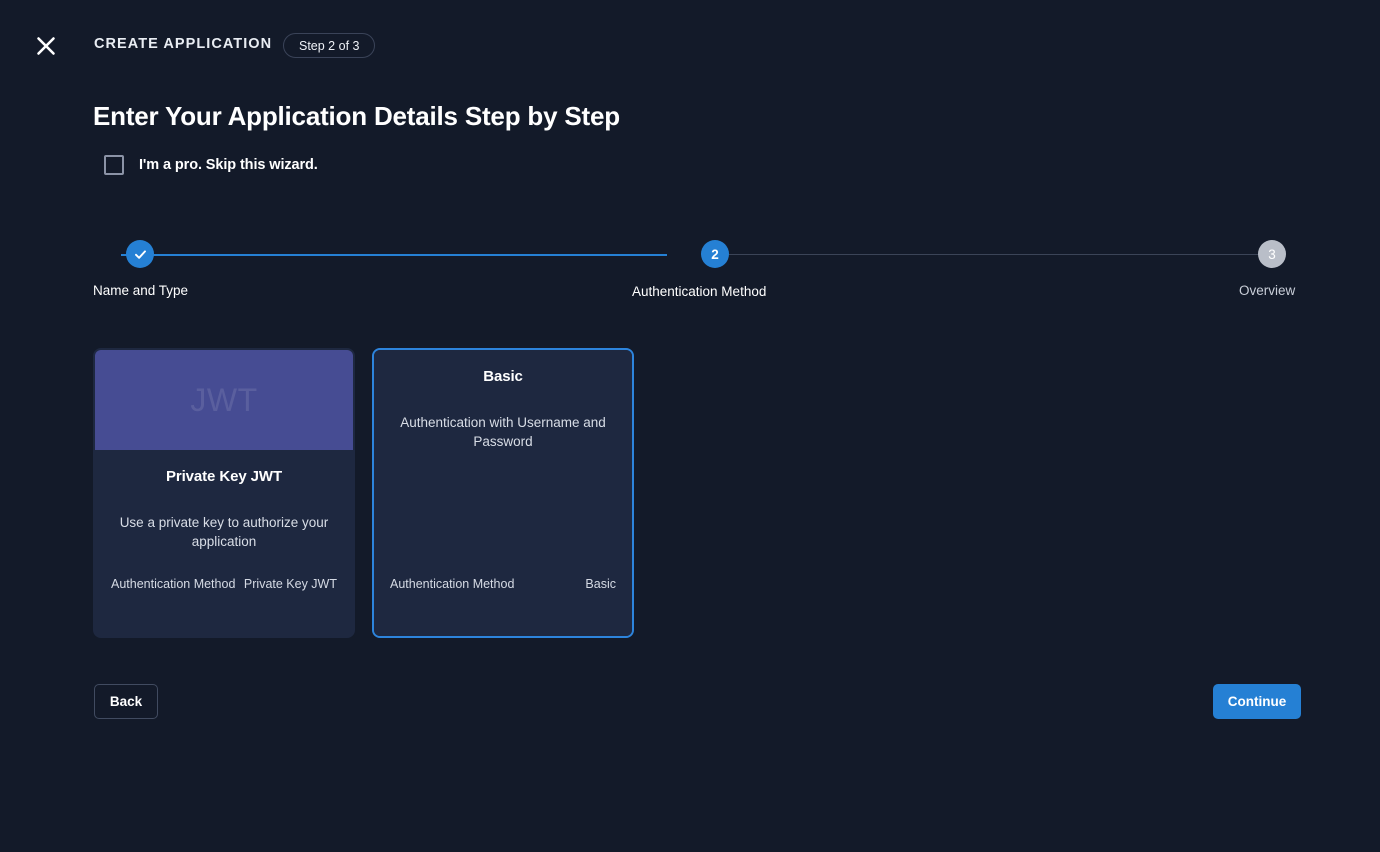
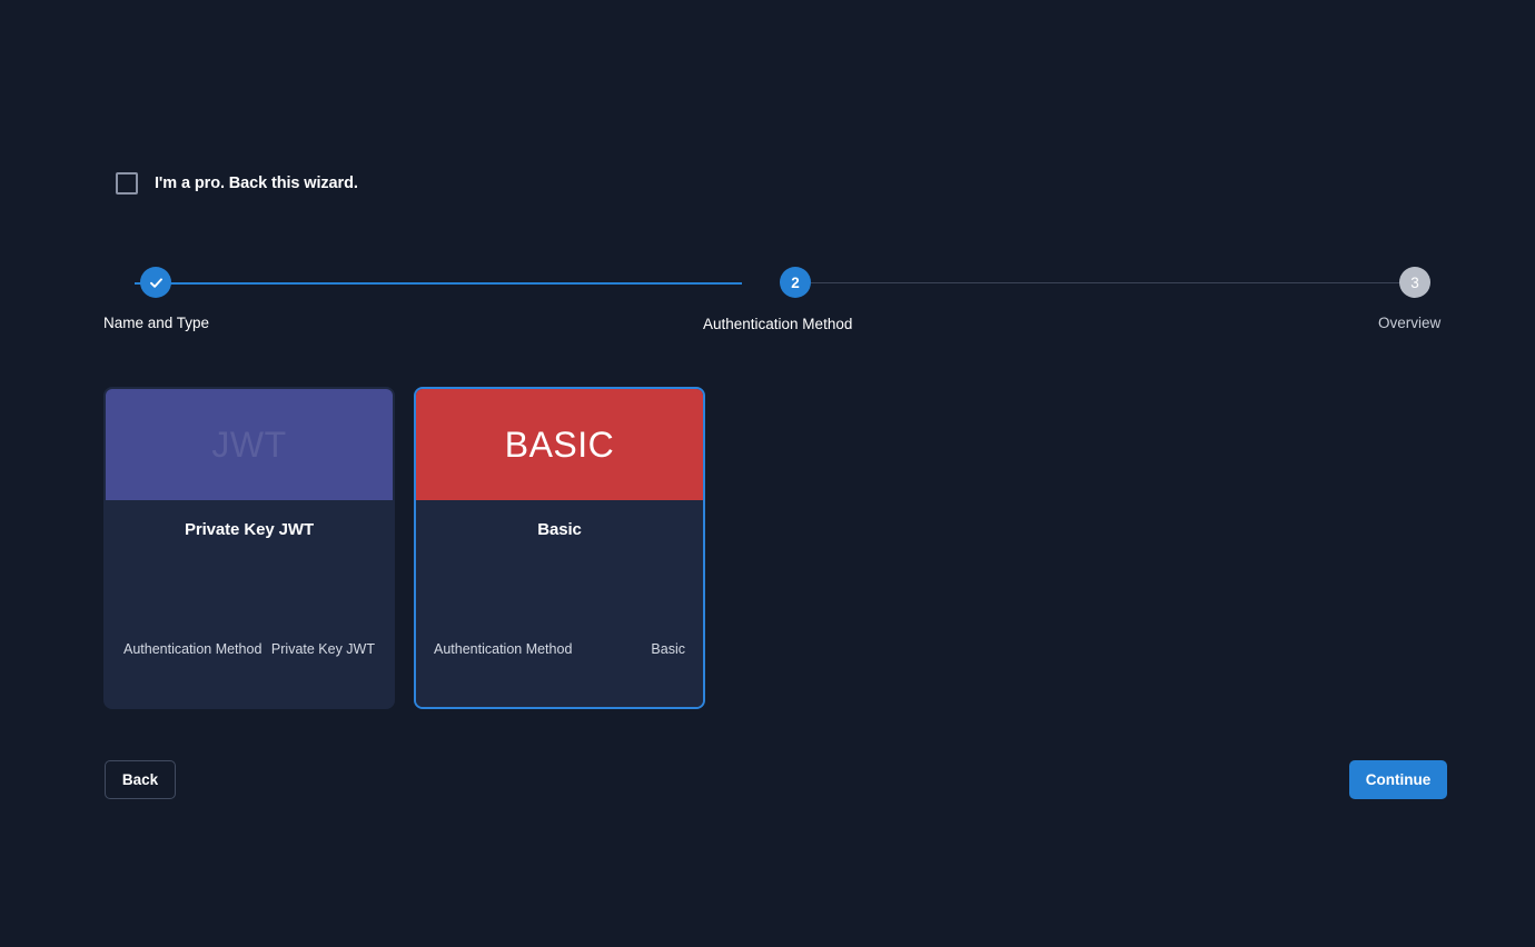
- CREATE APPLICATION
- Step 2 of 3
- Enter Your Application Details Step by Step
- I'm a pro. Skip this wizard.
+ I'm a pro. Back this wizard.
  2
  3
  Name and Type
  Authentication Method
  Overview
  Private Key JWT
- Use a private key to authorize your application
  Authentication Method
  Private Key JWT
+ BASIC
  Basic
- Authentication with Username and Password
  Authentication Method
  Basic
  Back
  Continue
